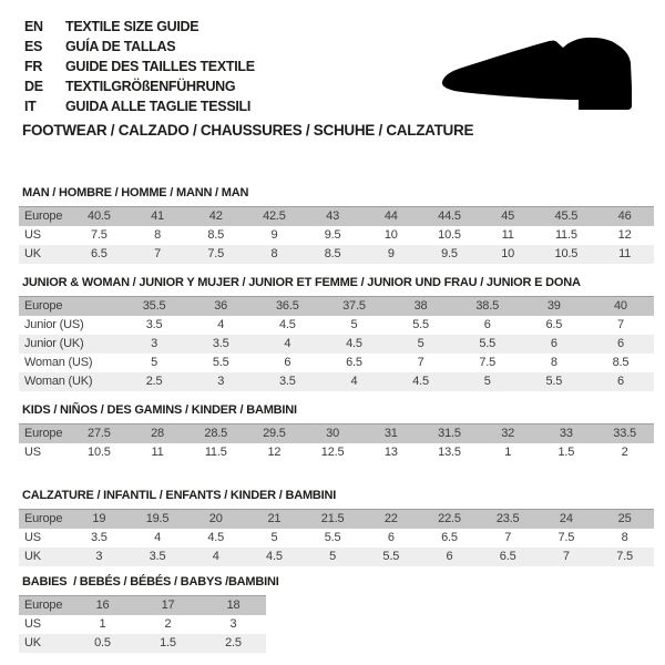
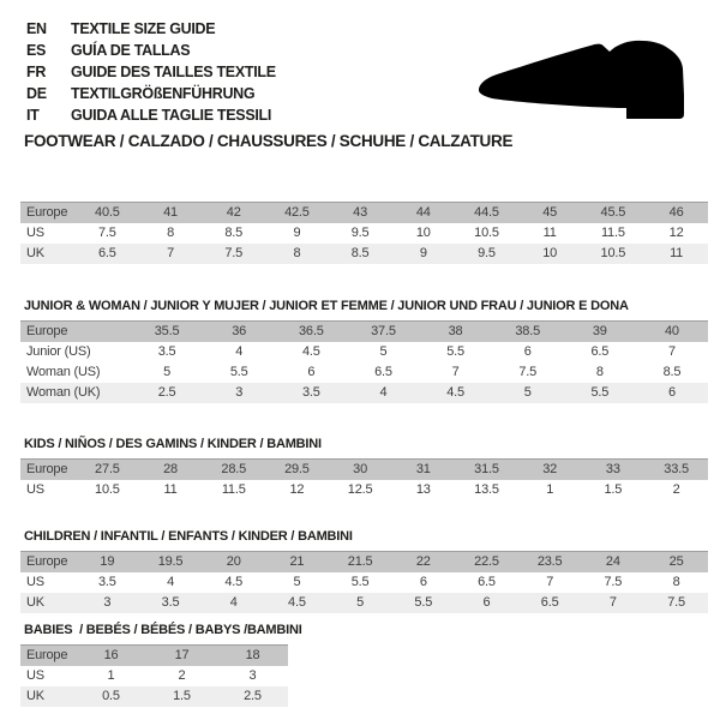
  EN
  TEXTILE SIZE GUIDE
  ES
  GUÍA DE TALLAS
  FR
  GUIDE DES TAILLES TEXTILE
  DE
  TEXTILGRÖßENFÜHRUNG
  IT
  GUIDA ALLE TAGLIE TESSILI
  FOOTWEAR / CALZADO / CHAUSSURES / SCHUHE / CALZATURE
- MAN / HOMBRE / HOMME / MANN / MAN
  Europe	40.5	41	42	42.5	43	44	44.5	45	45.5	46
  US	7.5	8	8.5	9	9.5	10	10.5	11	11.5	12
  UK	6.5	7	7.5	8	8.5	9	9.5	10	10.5	11
  JUNIOR & WOMAN / JUNIOR Y MUJER / JUNIOR ET FEMME / JUNIOR UND FRAU / JUNIOR E DONA
  Europe	35.5	36	36.5	37.5	38	38.5	39	40
  Junior (US)	3.5	4	4.5	5	5.5	6	6.5	7
- Junior (UK)	3	3.5	4	4.5	5	5.5	6	6
  Woman (US)	5	5.5	6	6.5	7	7.5	8	8.5
  Woman (UK)	2.5	3	3.5	4	4.5	5	5.5	6
  KIDS / NIÑOS / DES GAMINS / KINDER / BAMBINI
  Europe	27.5	28	28.5	29.5	30	31	31.5	32	33	33.5
  US	10.5	11	11.5	12	12.5	13	13.5	1	1.5	2
- CALZATURE / INFANTIL / ENFANTS / KINDER / BAMBINI
+ CHILDREN / INFANTIL / ENFANTS / KINDER / BAMBINI
  Europe	19	19.5	20	21	21.5	22	22.5	23.5	24	25
  US	3.5	4	4.5	5	5.5	6	6.5	7	7.5	8
  UK	3	3.5	4	4.5	5	5.5	6	6.5	7	7.5
  BABIES / BEBÉS / BÉBÉS / BABYS /BAMBINI
  Europe	16	17	18
  US	1	2	3
  UK	0.5	1.5	2.5
